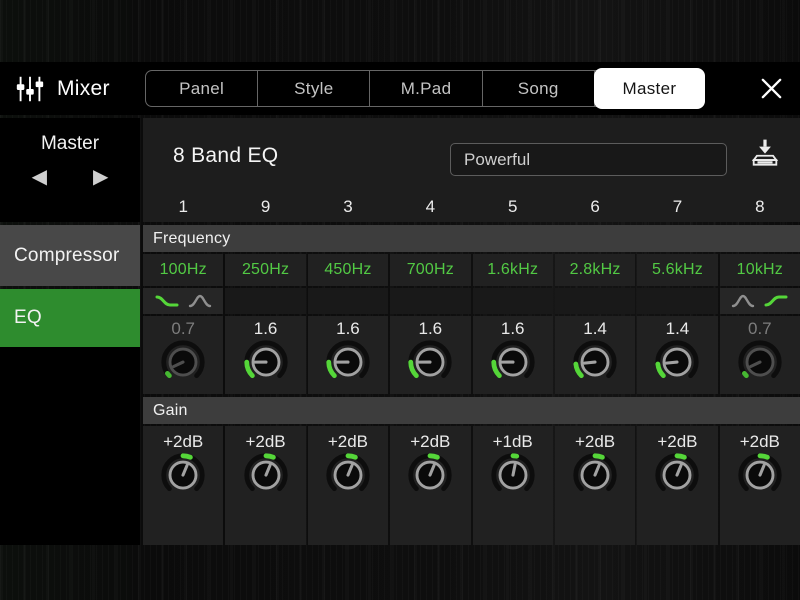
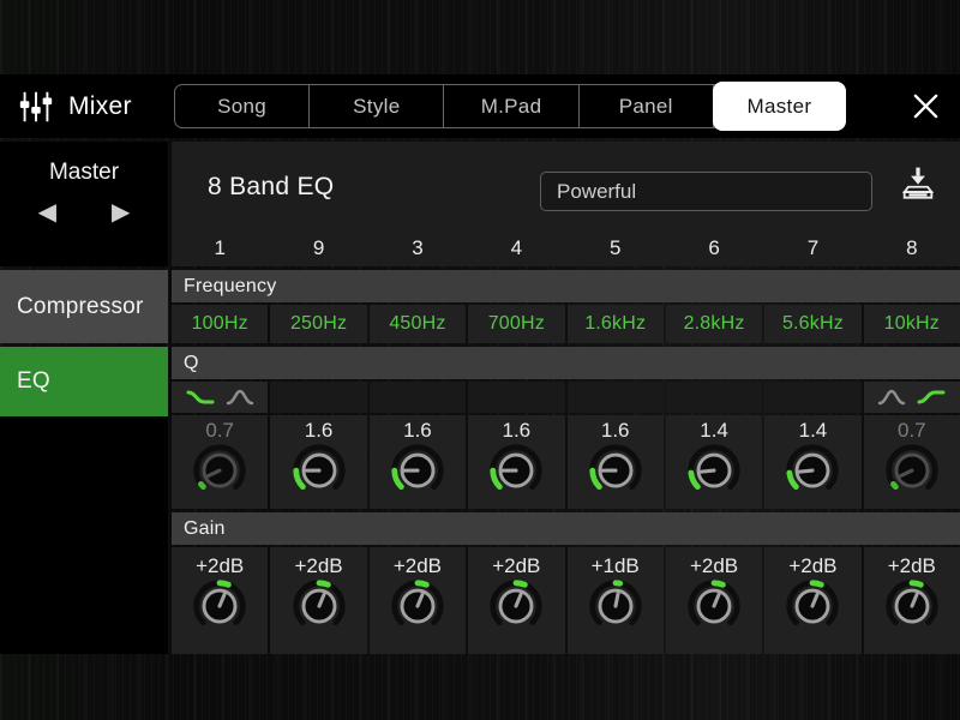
  Mixer
- Panel
+ Song
  Style
  M.Pad
- Song
+ Panel
  Master
  Master
  ◀
  ▶
  Compressor
  EQ
  8 Band EQ
  Powerful
  1
  9
  3
  4
  5
  6
  7
  8
  Frequency
  100Hz
  250Hz
  450Hz
  700Hz
  1.6kHz
  2.8kHz
  5.6kHz
  10kHz
+ Q
  0.7
  1.6
  1.6
  1.6
  1.6
  1.4
  1.4
  0.7
  Gain
  +2dB
  +2dB
  +2dB
  +2dB
  +1dB
  +2dB
  +2dB
  +2dB
